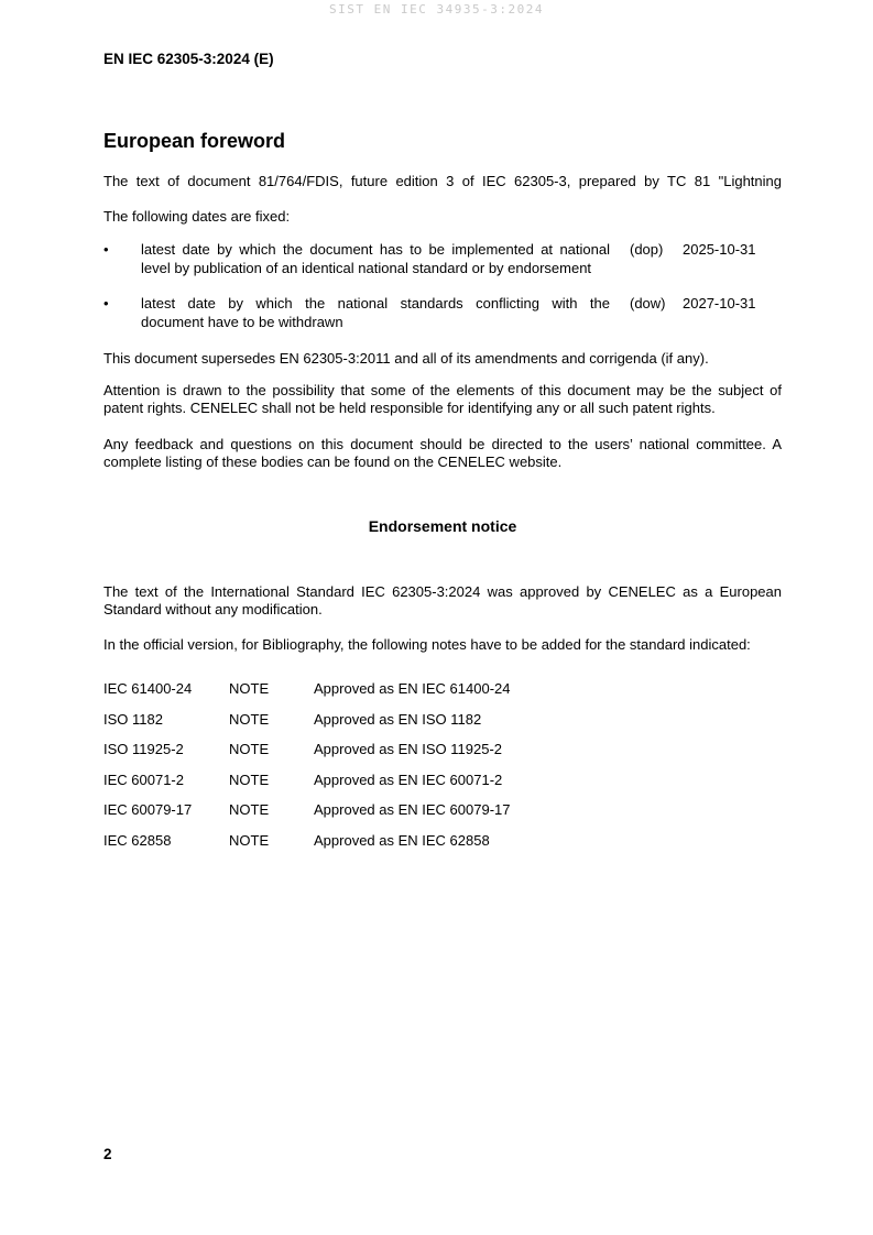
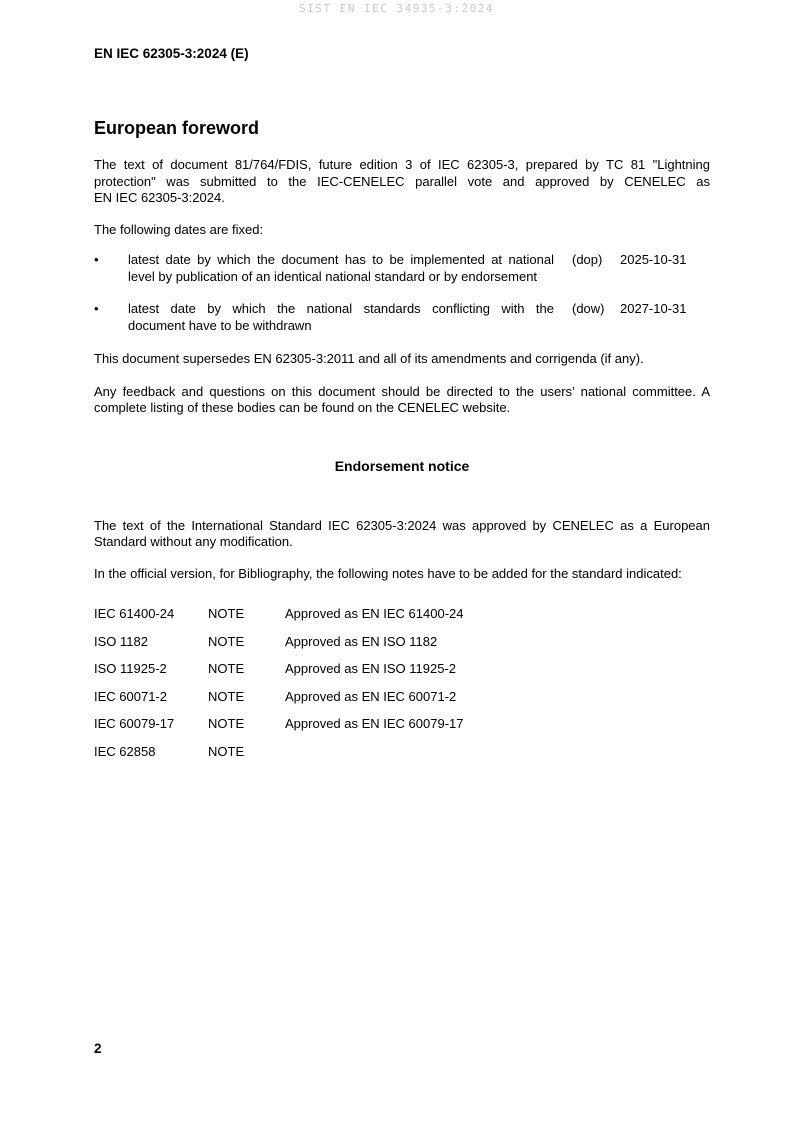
  SIST EN IEC 34935-3:2024
  EN IEC 62305-3:2024 (E)
  European foreword
  The text of document 81/764/FDIS, future edition 3 of IEC 62305-3, prepared by TC 81 "Lightning
+ protection" was submitted to the IEC-CENELEC parallel vote and approved by CENELEC as
+ EN IEC 62305-3:2024.
  The following dates are fixed:
  •
  latest date by which the document has to be implemented at national
  level by publication of an identical national standard or by endorsement
  (dop)
  2025-10-31
  •
  latest date by which the national standards conflicting with the
  document have to be withdrawn
  (dow)
  2027-10-31
  This document supersedes EN 62305-3:2011 and all of its amendments and corrigenda (if any).
- Attention is drawn to the possibility that some of the elements of this document may be the subject of
- patent rights. CENELEC shall not be held responsible for identifying any or all such patent rights.
  Any feedback and questions on this document should be directed to the users’ national committee. A
  complete listing of these bodies can be found on the CENELEC website.
  Endorsement notice
  The text of the International Standard IEC 62305-3:2024 was approved by CENELEC as a European
  Standard without any modification.
  In the official version, for Bibliography, the following notes have to be added for the standard indicated:
  IEC 61400-24
  NOTE
  Approved as EN IEC 61400-24
  ISO 1182
  NOTE
  Approved as EN ISO 1182
  ISO 11925-2
  NOTE
  Approved as EN ISO 11925-2
  IEC 60071-2
  NOTE
  Approved as EN IEC 60071-2
  IEC 60079-17
  NOTE
  Approved as EN IEC 60079-17
  IEC 62858
  NOTE
- Approved as EN IEC 62858
  2
